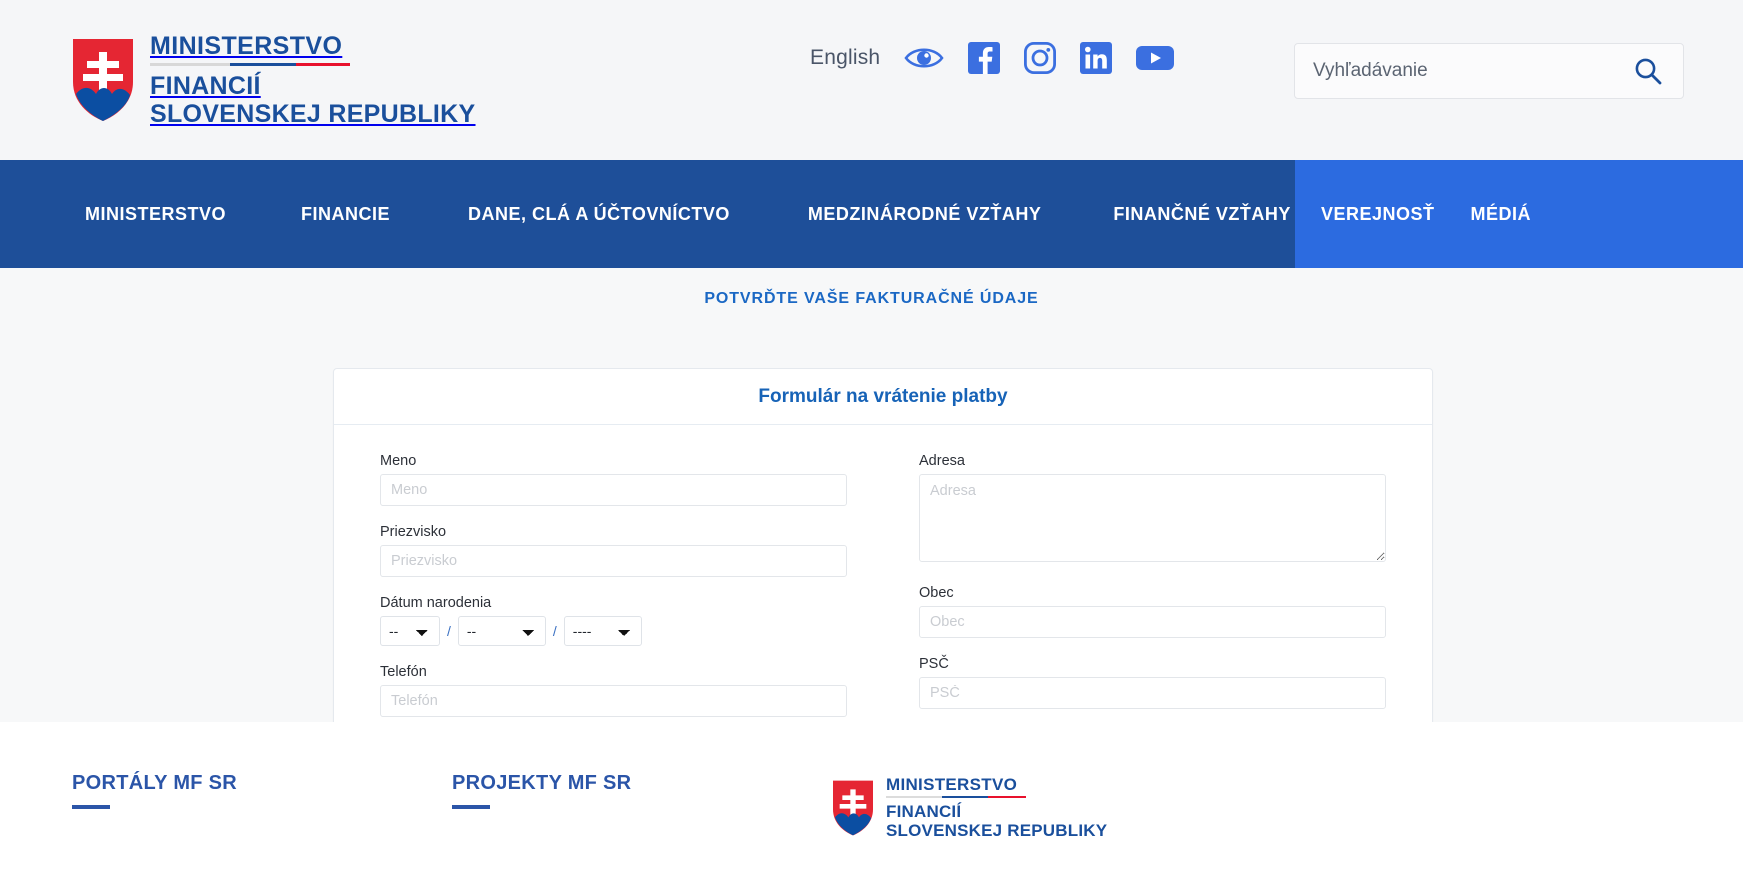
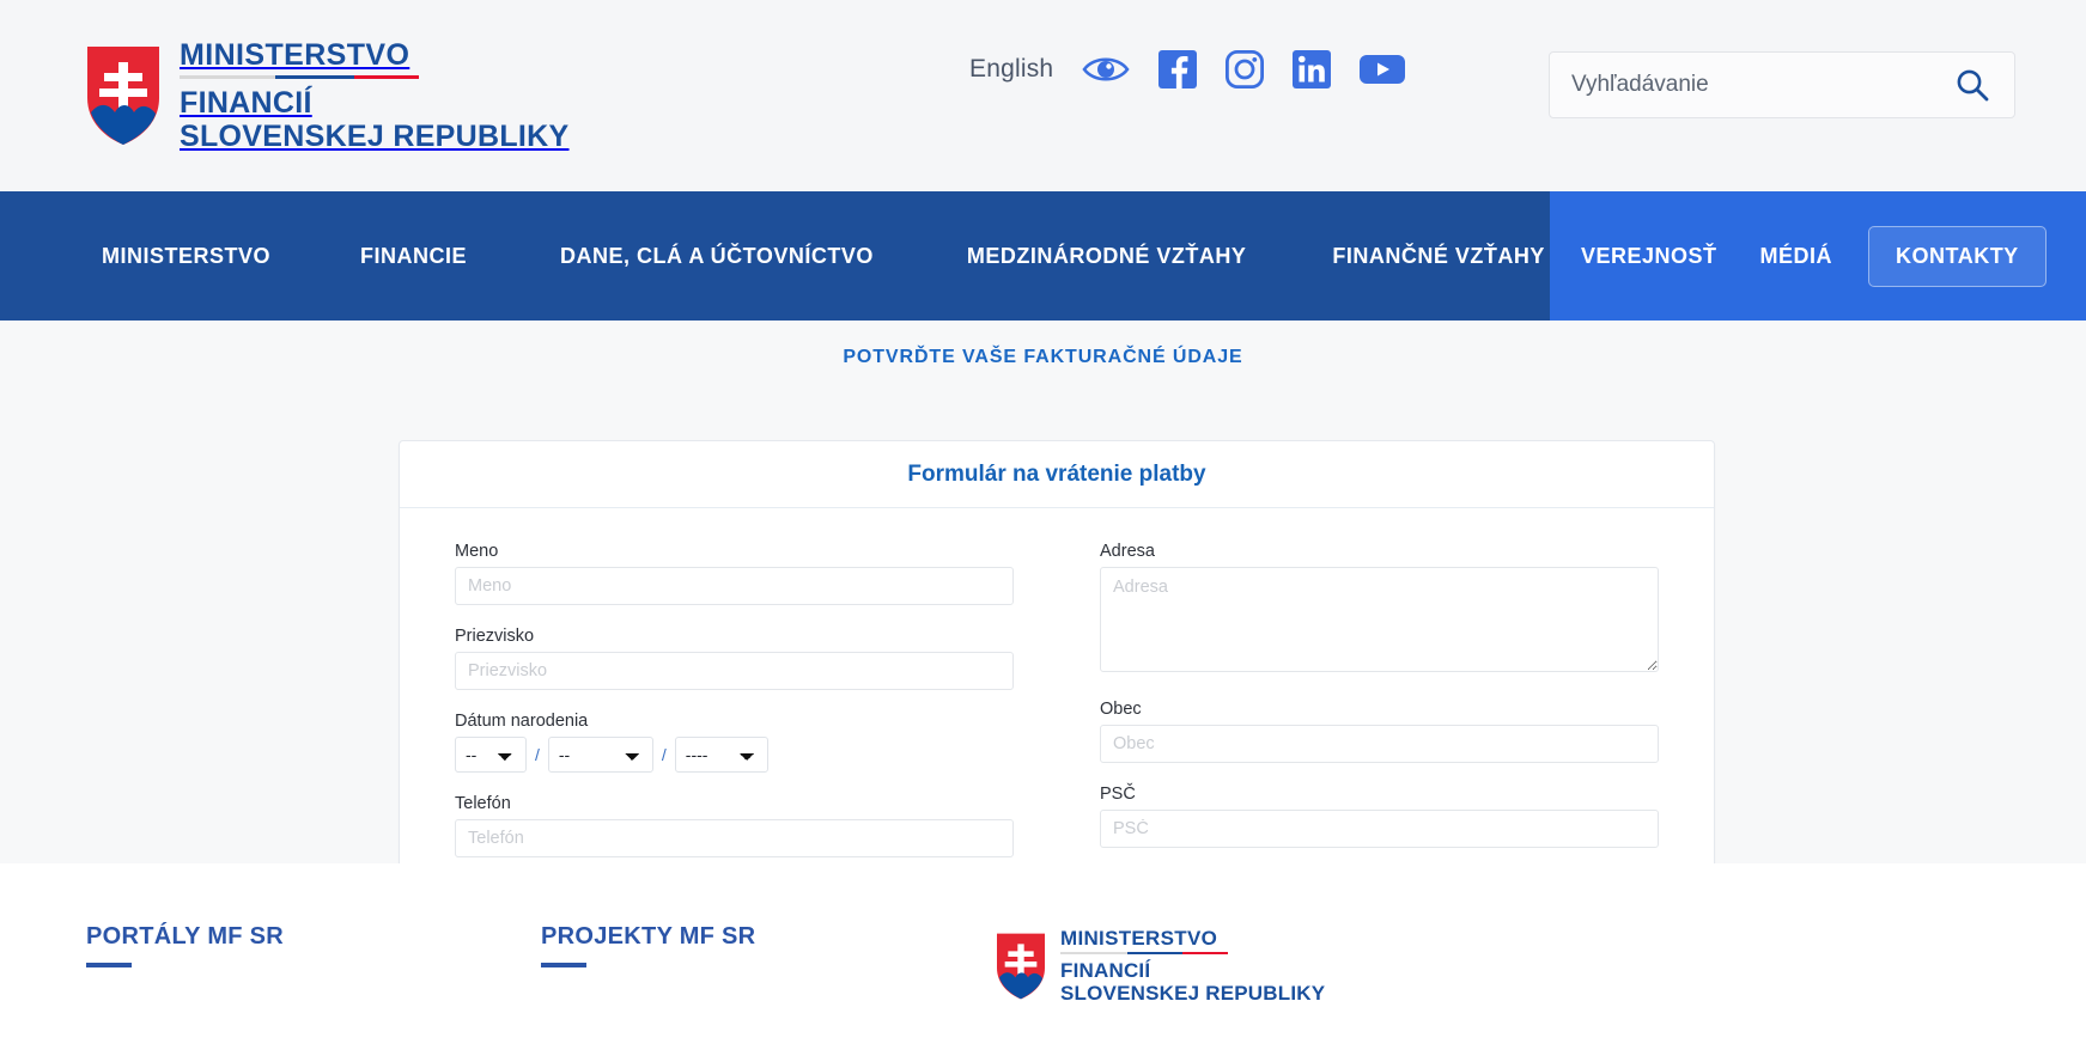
  MINISTERSTVO
  FINANCIÍ
  SLOVENSKEJ REPUBLIKY
  English
  Vyhľadávanie
  MINISTERSTVO
  FINANCIE
  DANE, CLÁ A ÚČTOVNÍCTVO
  MEDZINÁRODNÉ VZŤAHY
  FINANČNÉ VZŤAHY
  VEREJNOSŤ
  MÉDIÁ
+ KONTAKTY
  POTVRĎTE VAŠE FAKTURAČNÉ ÚDAJE
  Formulár na vrátenie platby
  Meno
  Meno
  Priezvisko
  Priezvisko
  Dátum narodenia
  --
  /
  --
  /
  ----
  Telefón
  Telefón
  Adresa
  Adresa
  Obec
  Obec
  PSČ
  PSČ
  PORTÁLY MF SR
  PROJEKTY MF SR
  MINISTERSTVO
  FINANCIÍ
  SLOVENSKEJ REPUBLIKY
